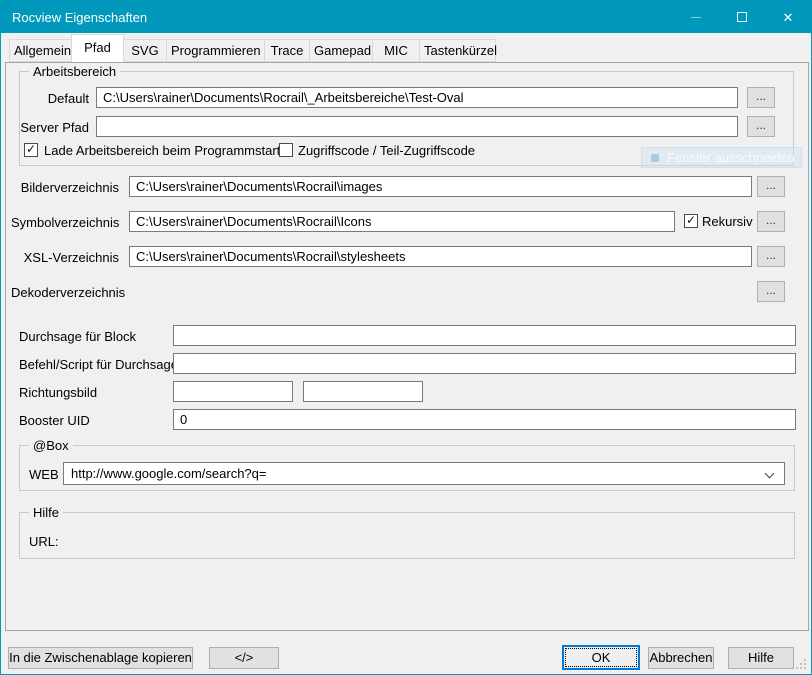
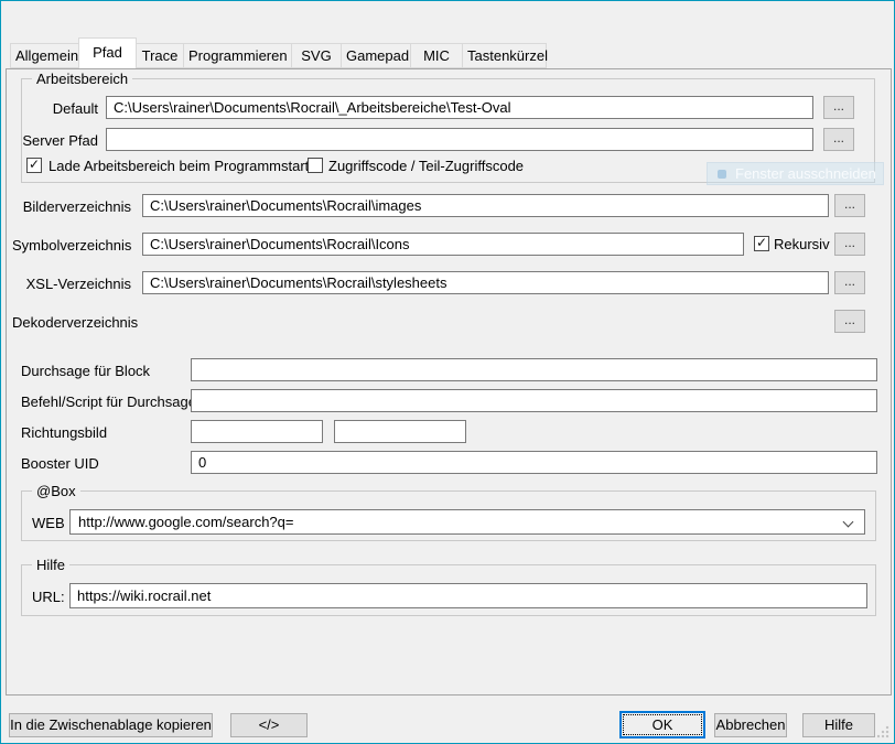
- Rocview Eigenschaften
- ✕
  Allgemein
  Pfad
- SVG
+ Trace
  Programmieren
- Trace
+ SVG
  Gamepad
  MIC
  Tastenkürzel
  Arbeitsbereich
  Default
  C:\Users\rainer\Documents\Rocrail\_Arbeitsbereiche\Test-Oval
  ...
  Server Pfad
  ...
  ✓
  Lade Arbeitsbereich beim Programmstar
  Zugriffscode / Teil-Zugriffscode
  Fenster ausschneiden
  Bilderverzeichnis
  C:\Users\rainer\Documents\Rocrail\images
  ...
  Symbolverzeichnis
  C:\Users\rainer\Documents\Rocrail\Icons
  ✓
  Rekursiv
  ...
  XSL-Verzeichnis
  C:\Users\rainer\Documents\Rocrail\stylesheets
  ...
  Dekoderverzeichnis
  ...
  Durchsage für Block
  Befehl/Script für Durchsag
  Richtungsbild
  Booster UID
  0
  @Box
  WEB
  http://www.google.com/search?q=
  Hilfe
  URL:
+ https://wiki.rocrail.net
  In die Zwischenablage kopieren
  </>
  OK
  Abbrechen
  Hilfe
